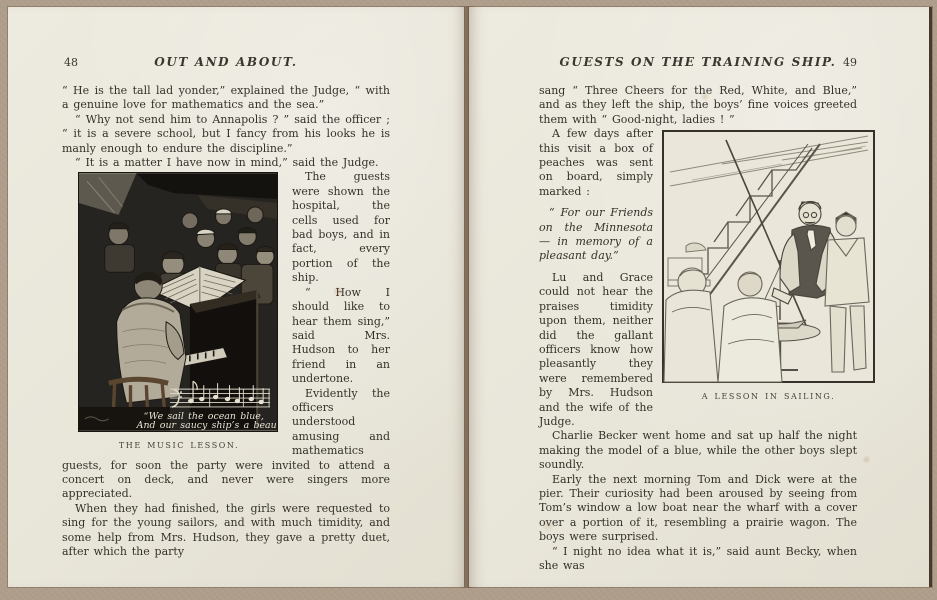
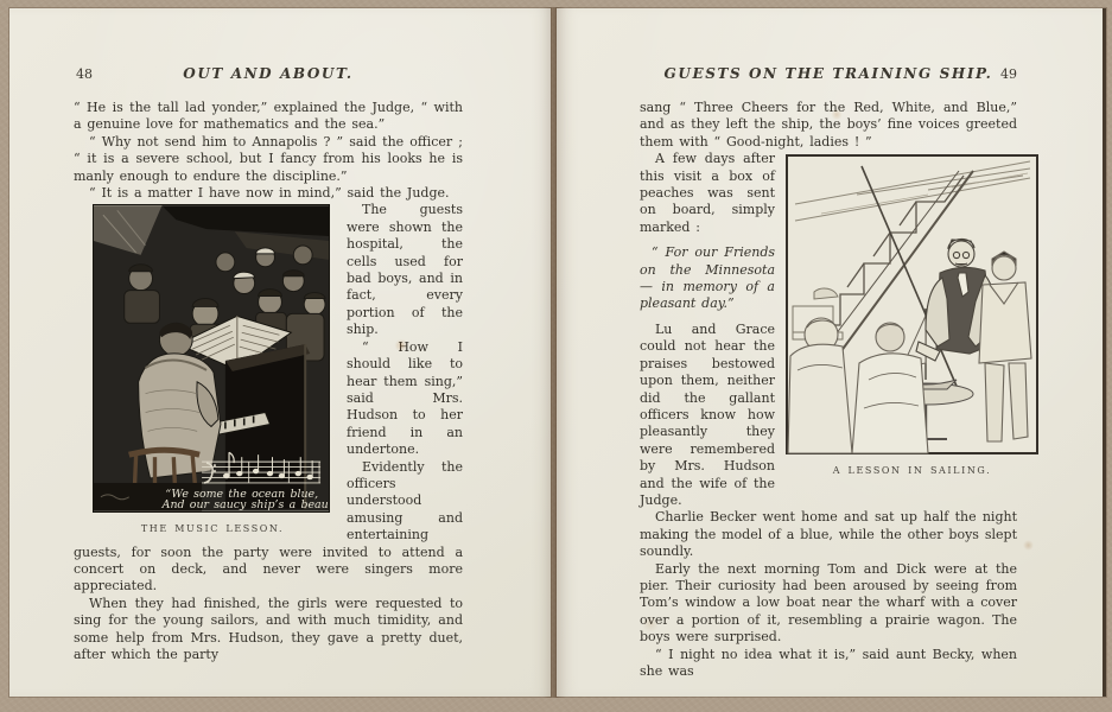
  48
  OUT AND ABOUT.
  “ He is the tall lad yonder,” explained the Judge, “ with a genuine love for mathematics and the sea.”
  “ Why not send him to Annapolis ? ” said the officer ; “ it is a severe school, but I fancy from his looks he is manly enough to endure the discipline.”
  “ It is a matter I have now in mind,” said the Judge.
- “We sail the ocean blue,
+ “We some the ocean blue,
  And our saucy ship’s a beau
  THE MUSIC LESSON.
  The guests were shown the hospital, the cells used for bad boys, and in fact, every portion of the ship.
  “ow I should like to hear them sing,” said Mrs. Hudson to her friend in an undertone.
- Evidently the officers understood amusing and mathematics guests, for soon the party were invited to attend a concert on deck, and never were singers more appreciated.
+ Evidently the officers understood amusing and entertaining guests, for soon the party were invited to attend a concert on deck, and never were singers more appreciated.
  When they had finished, the girls were requested to sing for the young sailors, and with much timidity, and some help from Mrs. Hudson, they gave a pretty duet, after which the party
  GUESTS ON THE TRAINING SHIP.
  49
  sang “ Three Cheers for the Red, White, and Blue,” and as they left the ship, the boys’ fine voices greeted them with “ Good-night, ladies ! ”
  A LESSON IN SAILING.
  A few days after this visit a box of peaches was sent on board, simply marked :
  “ For our Friends on the Minnesota — in memory of a pleasant day.”
- Lu and Grace could not hear the praises timidity upon them, neither did the gallant officers know how pleasantly they were remembered by Mrs. Hudson and the wife of the Judge.
+ Lu and Grace could not hear the praises bestowed upon them, neither did the gallant officers know how pleasantly they were remembered by Mrs. Hudson and the wife of the Judge.
  Charlie Becker went home and sat up half the night making the model of a blue, while the other boys slept soundly.
  Early the next morning Tom and Dick were at the pier. Their curiosity had been aroused by seeing from Tom’s window a low boat near the wharf with a cover r a portion of it, resembling a prairie wagon. The boys were surprised.
  “ I night no idea what it is,” said aunt Becky, when she was
